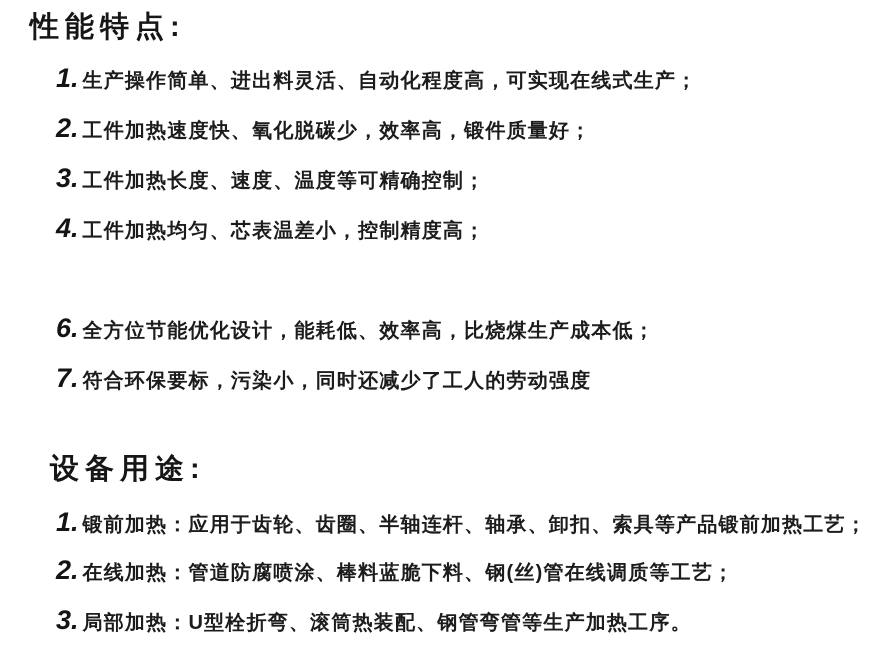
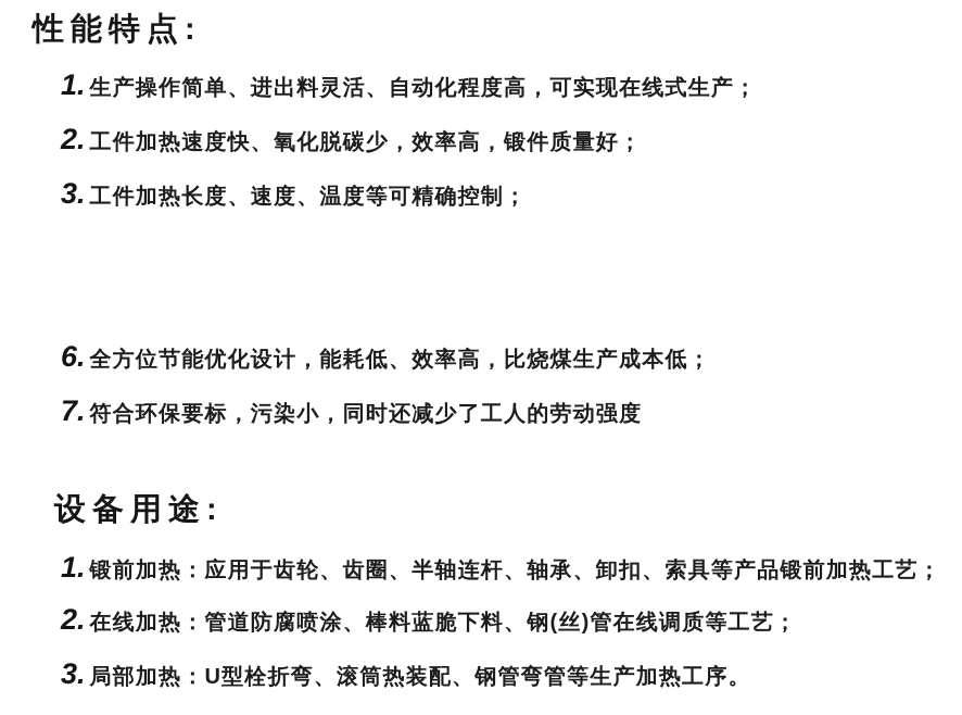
  性能特点:
  1.
  生产操作简单、进出料灵活、自动化程度高，可实现在线式生产；
  2.
  工件加热速度快、氧化脱碳少，效率高，锻件质量好；
  3.
  工件加热长度、速度、温度等可精确控制；
- 4.
- 工件加热均匀、芯表温差小，控制精度高；
  6.
  全方位节能优化设计，能耗低、效率高，比烧煤生产成本低；
  7.
  符合环保要标，污染小，同时还减少了工人的劳动强度
  设备用途:
  1.
  锻前加热：应用于齿轮、齿圈、半轴连杆、轴承、卸扣、索具等产品锻前加热工艺；
  2.
  在线加热：管道防腐喷涂、棒料蓝脆下料、钢(丝)管在线调质等工艺；
  3.
  局部加热：U型栓折弯、滚筒热装配、钢管弯管等生产加热工序。
